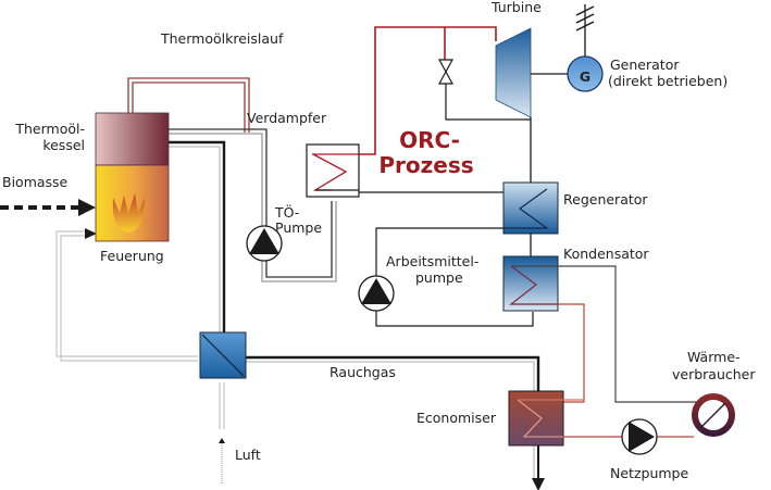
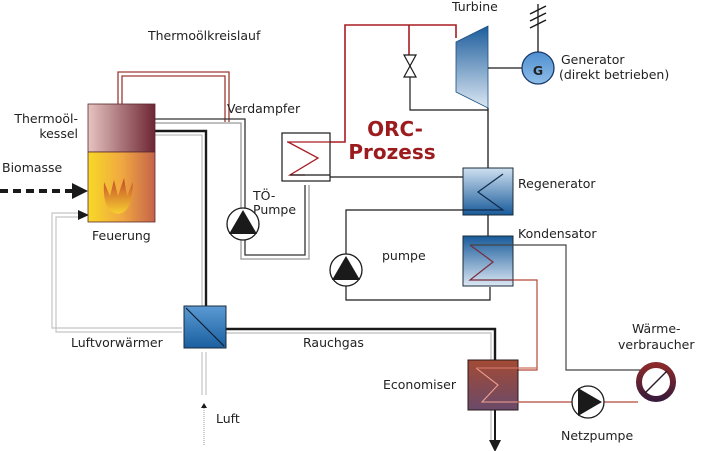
  G
  Thermoölkreislauf
  Thermoöl-
  kessel
  Biomasse
  Feuerung
  Verdampfer
  TÖ-
  Pumpe
  Turbine
  Generator
  (direkt betrieben)
  ORC-
  Prozess
  Regenerator
  Kondensator
- Arbeitsmittel-
  pumpe
+ Luftvorwärmer
  Rauchgas
  Luft
  Economiser
  Wärme-
  verbraucher
  Netzpumpe
